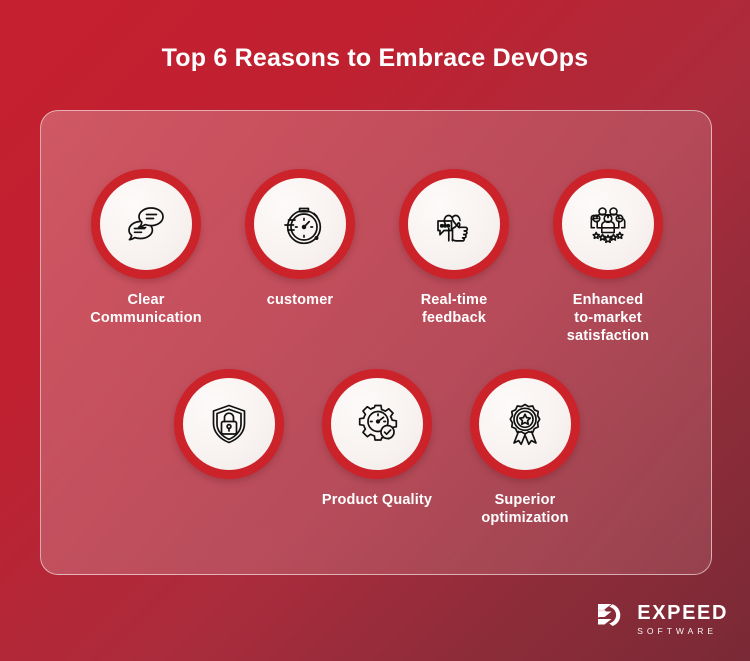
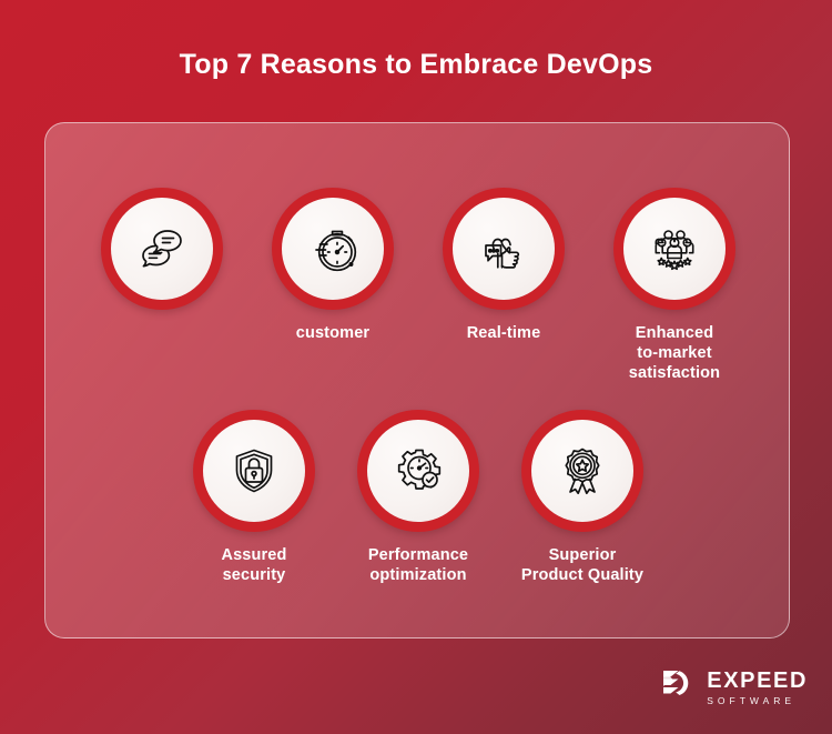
- Top 6 Reasons to Embrace DevOps
+ Top 7 Reasons to Embrace DevOps
- Clear
- Communication
  customer
  Real-time
- feedback
  Enhanced
  to-market
  satisfaction
+ Assured
+ security
+ Performance
- Product Quality
+ optimization
  Superior
- optimization
+ Product Quality
  EXPEED
  SOFTWARE
